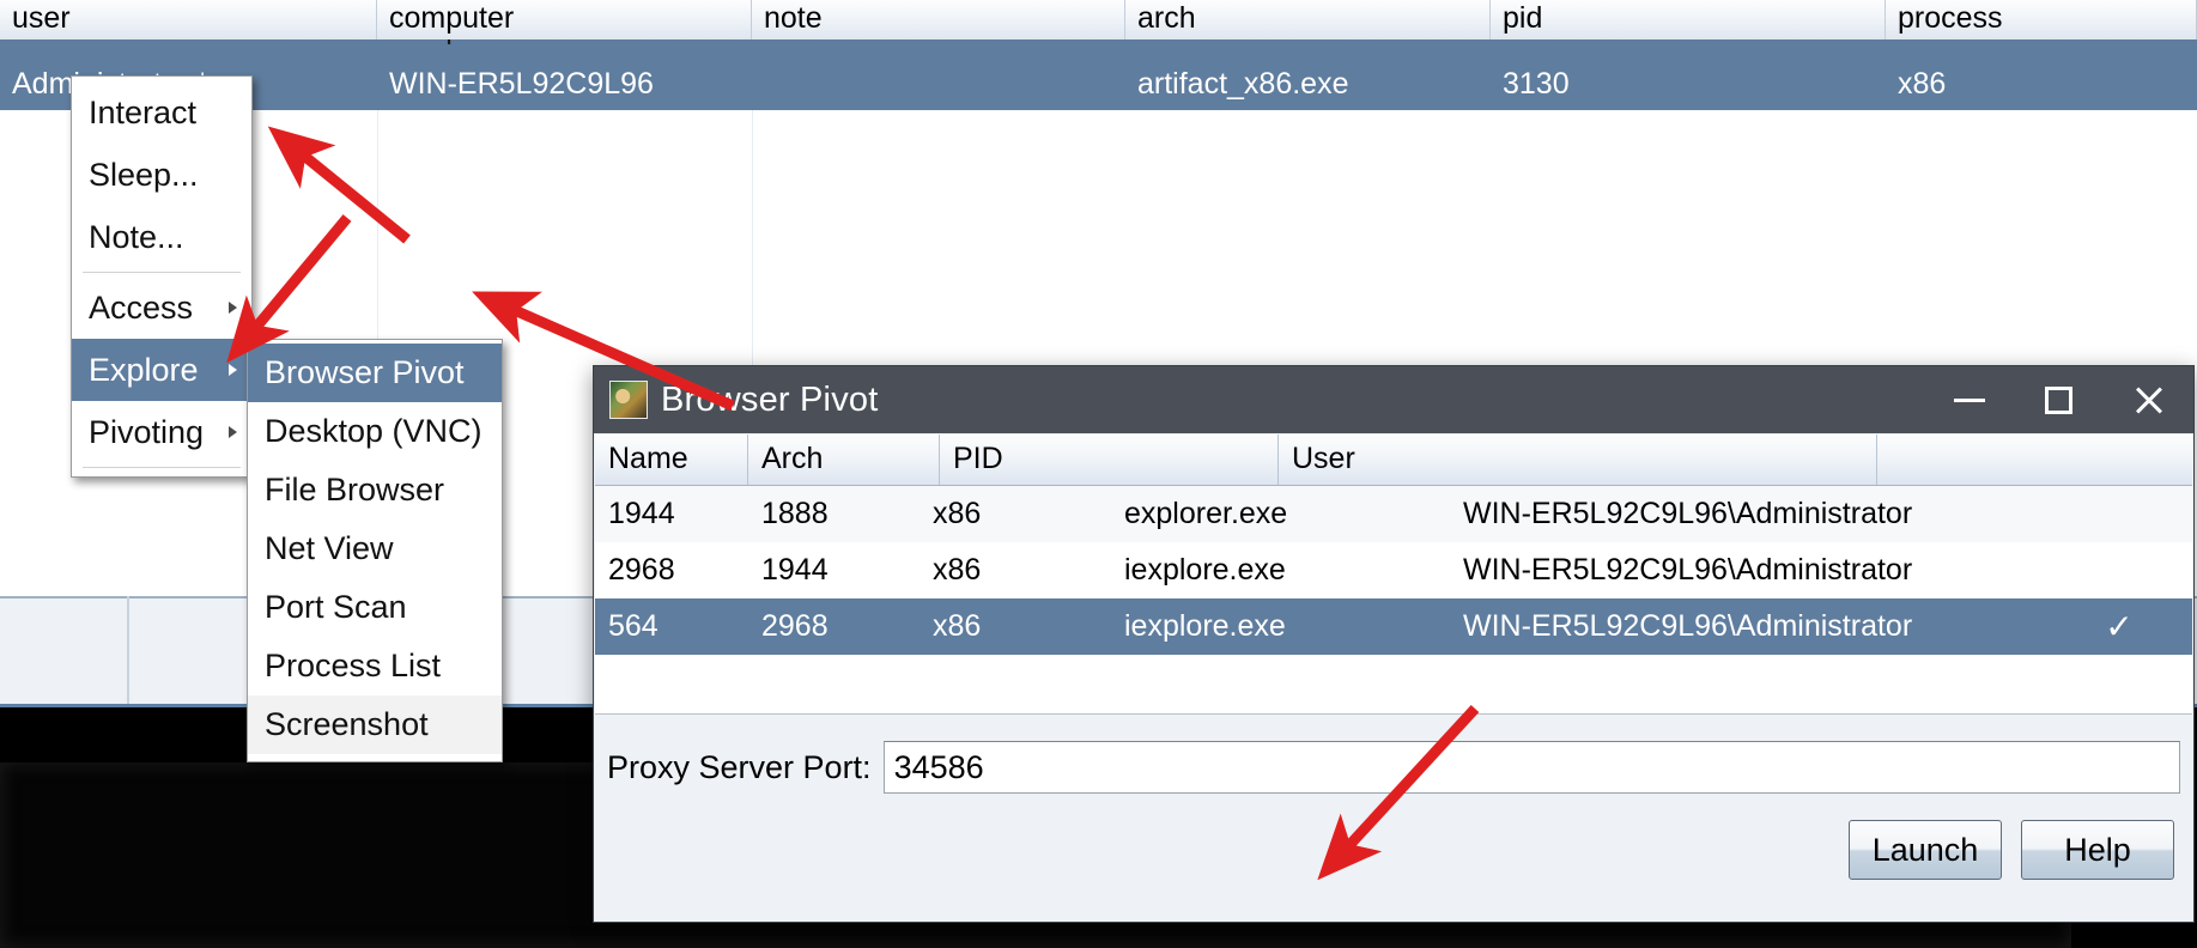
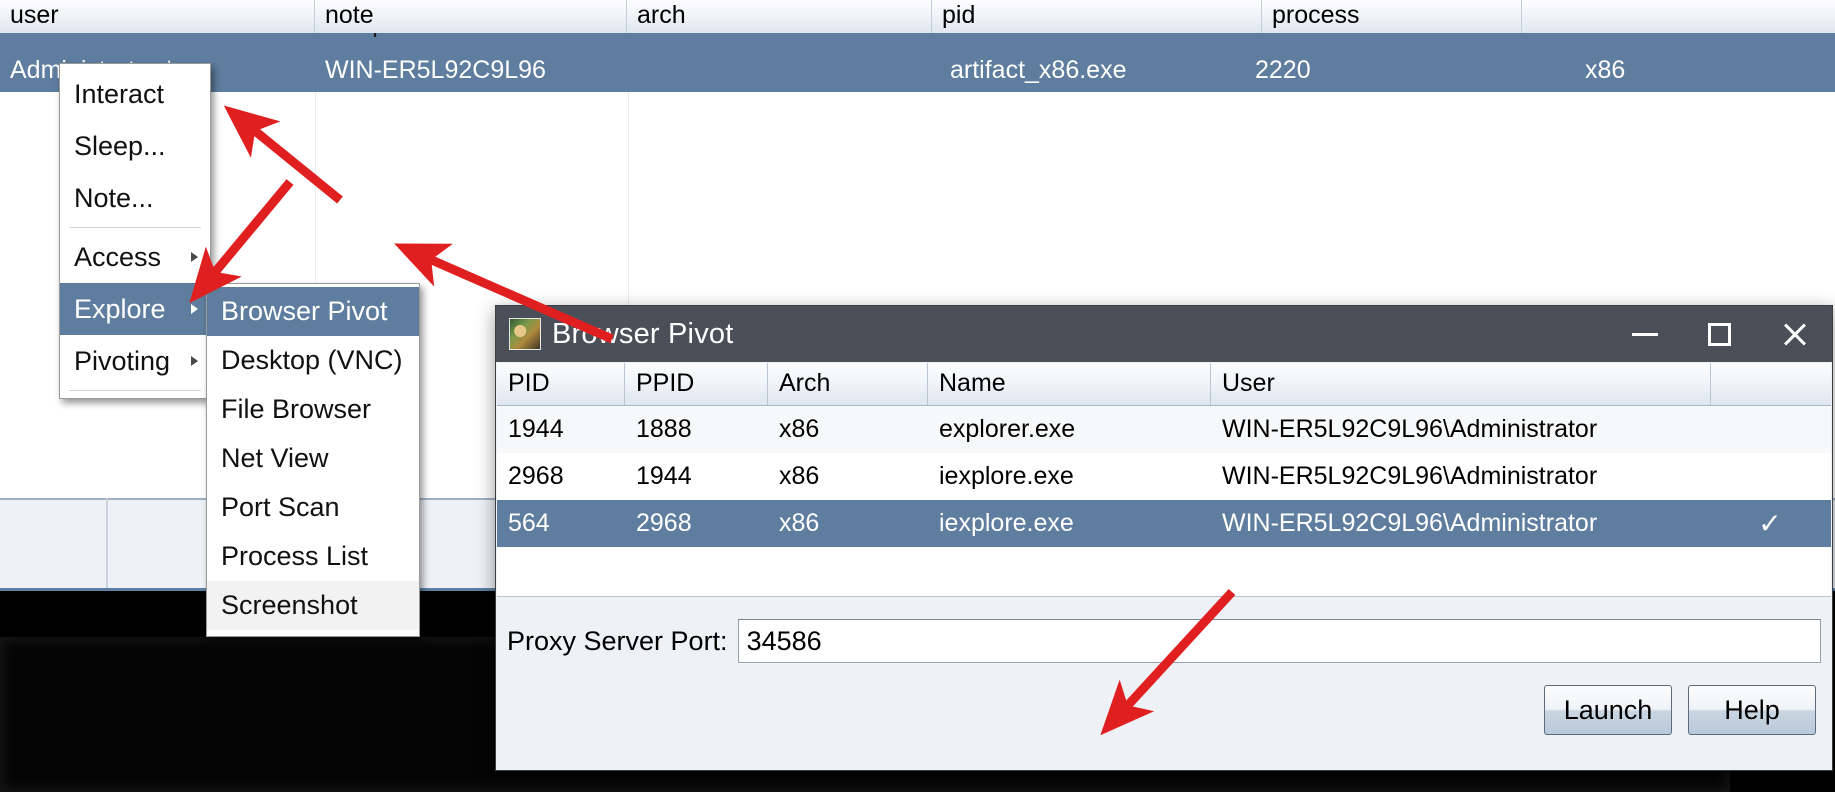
  user
- computer
  note
  arch
  pid
  process
  WIN-ER5L92C9L96
  artifact_x86.exe
- 3130
+ 2220
  x86
  Interact
  Sleep...
  Note...
  Access
  Explore
  Pivoting
  Browser Pivot
  Desktop (VNC)
  File Browser
  Net View
  Port Scan
  Process List
  Screenshot
  Brser Pivot
- Name
+ PID
+ PPID
  Arch
- PID
+ Name
  User
  1944
  1888
  x86
  explorer.exe
  WIN-ER5L92C9L96\Administrator
  2968
  1944
  x86
  iexplore.exe
  WIN-ER5L92C9L96\Administrator
  564
  2968
  x86
  iexplore.exe
  WIN-ER5L92C9L96\Administrator
  ✓
  Proxy Server Port:
  34586
  Launch
  Help
